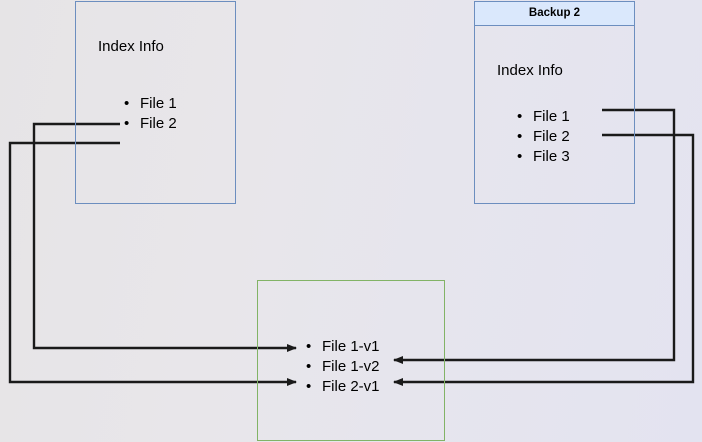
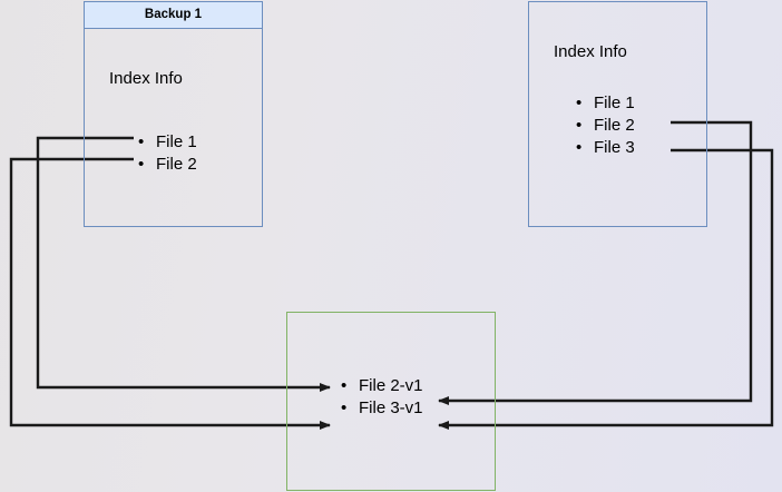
+ Backup 1
  Index Info
  File 1
  File 2
- Backup 2
  Index Info
  File 1
  File 2
  File 3
- File 1-v1
- File 1-v2
  File 2-v1
+ File 3-v1
